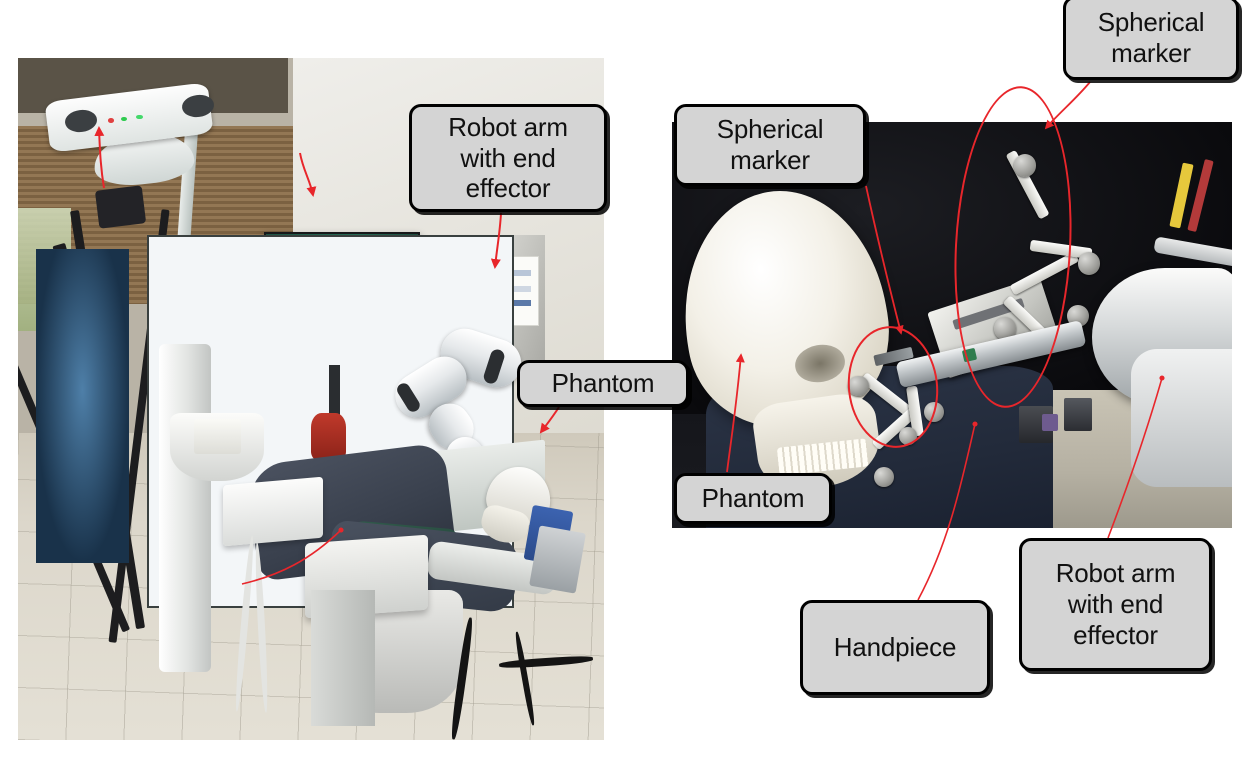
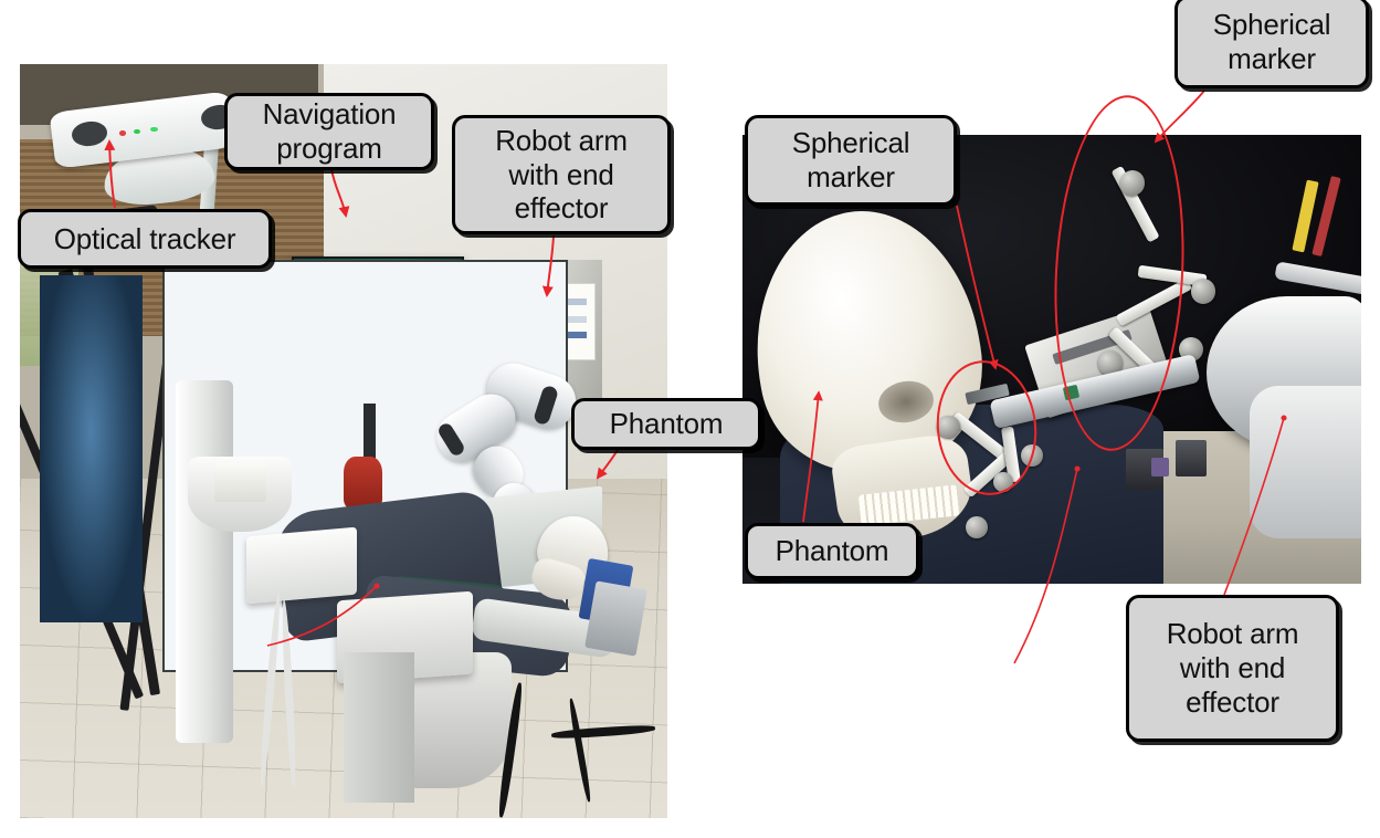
+ Navigation
+ program
+ Optical tracker
  Robot arm
  with end
  effector
  Phantom
  Spherical
  marker
  Spherical
  marker
  Phantom
- Handpiece
  Robot arm
  with end
  effector
